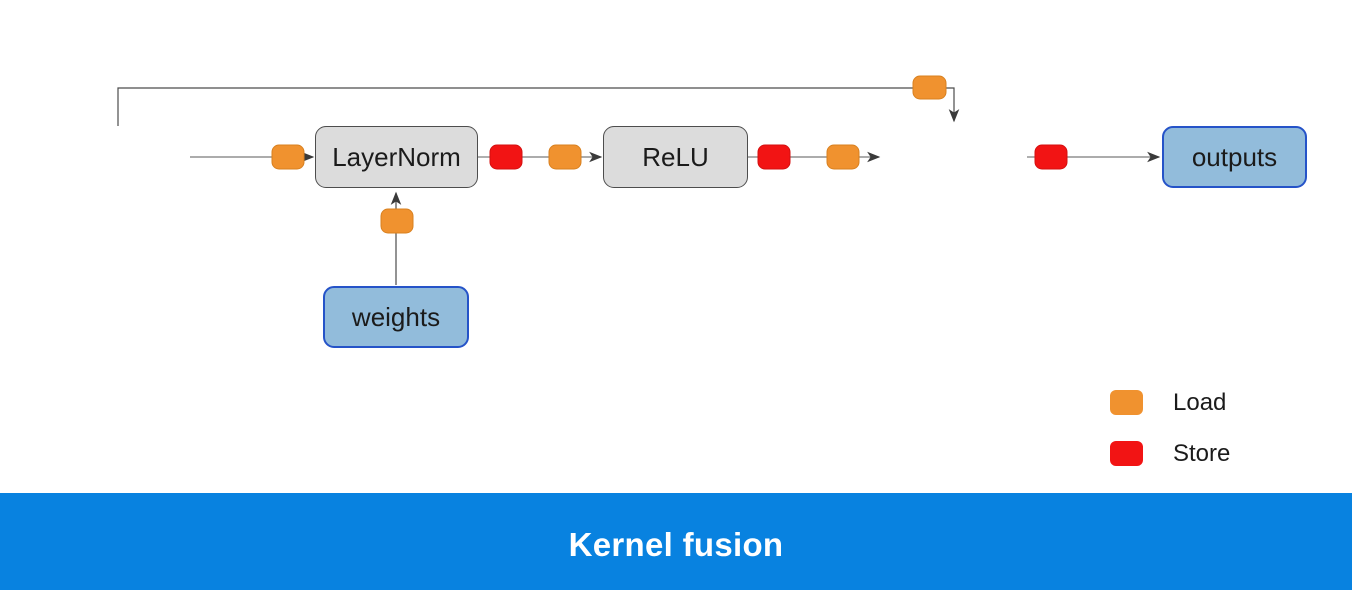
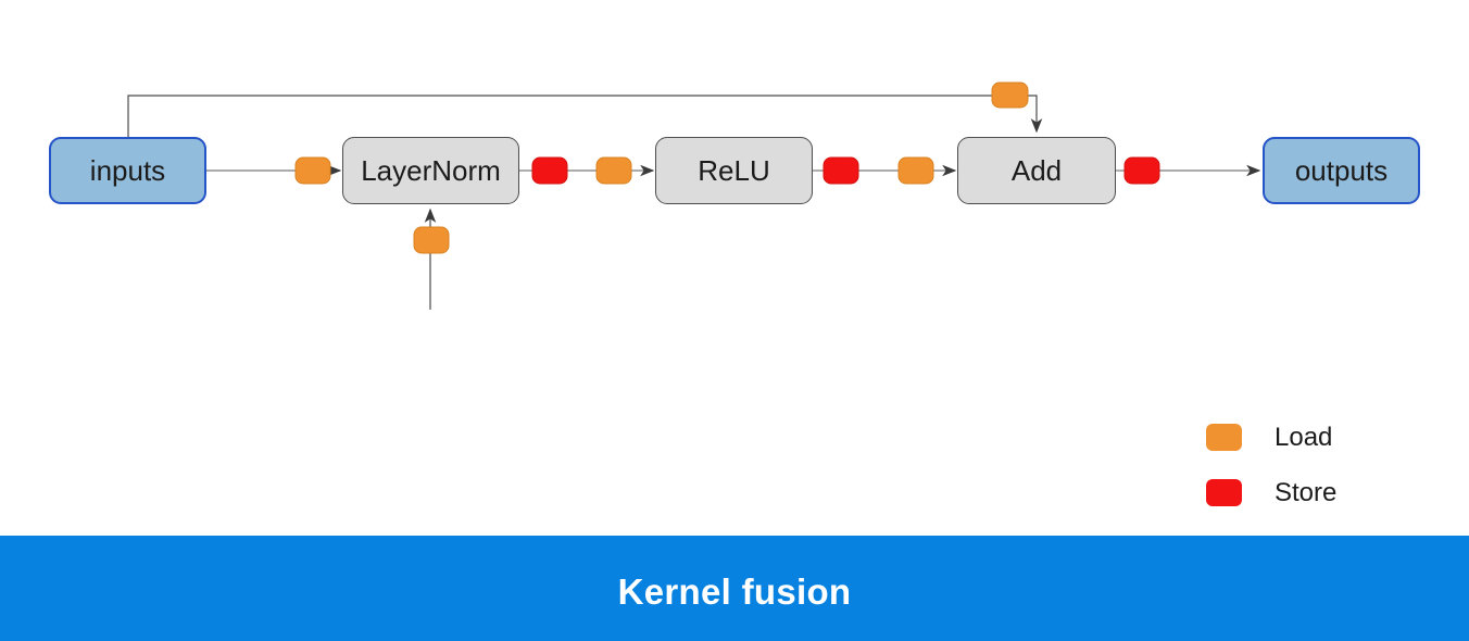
+ inputs
  LayerNorm
  ReLU
+ Add
  outputs
- weights
  Load
  Store
  Kernel fusion
